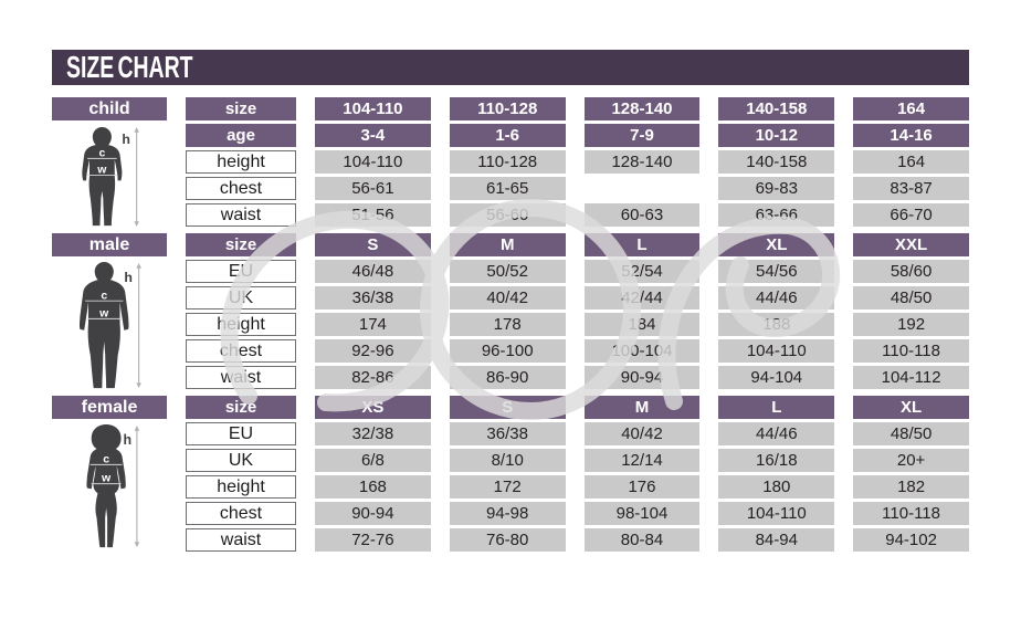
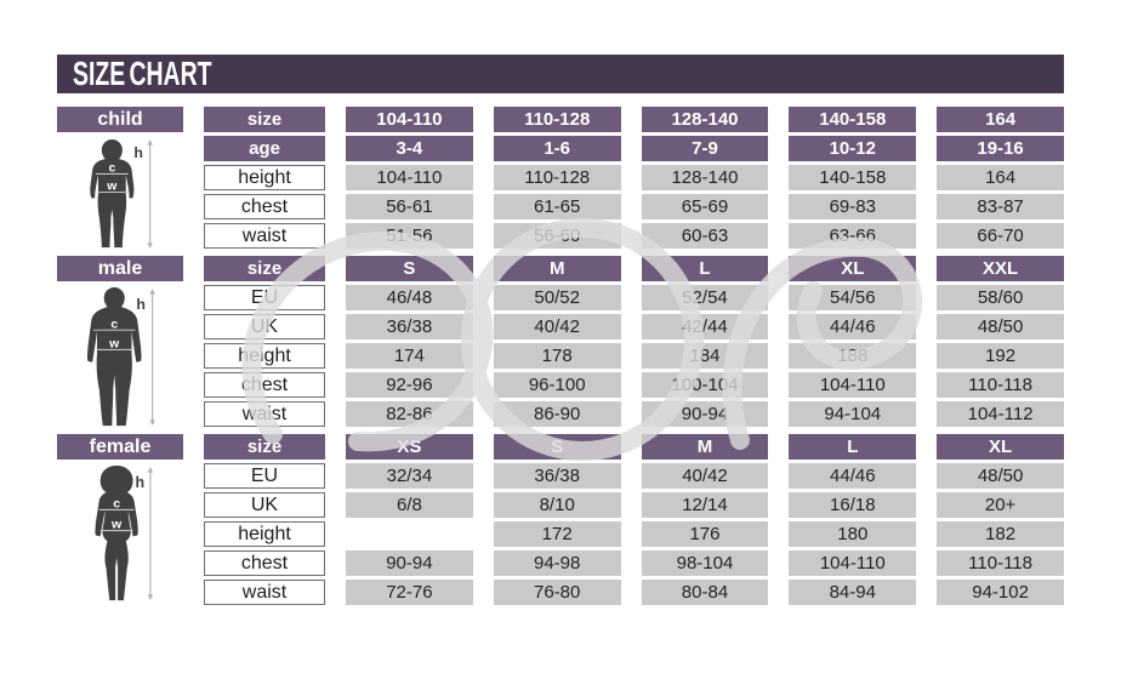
  SIZE CHART
  child
  h
  c
  w
  size
  104-110
  110-128
  128-140
  140-158
  164
  age
  3-4
  1-6
  7-9
  10-12
- 14-16
+ 19-16
  height
  104-110
  110-128
  128-140
  140-158
  164
  chest
  56-61
  61-65
+ 65-69
  69-83
  83-87
  waist
  51-56
  56-60
  60-63
  63-66
  66-70
  male
  h
  c
  w
  size
  S
  M
  L
  XL
  XXL
  EU
  46/48
  50/52
  52/54
  54/56
  58/60
  UK
  36/38
  40/42
  42/44
  44/46
  48/50
  height
  174
  178
  184
  188
  192
  chest
  92-96
  96-100
  100-104
  104-110
  110-118
  waist
  82-86
  86-90
  90-94
  94-104
  104-112
  female
  h
  c
  w
  size
  XS
  S
  M
  L
  XL
  EU
- 32/38
+ 32/34
  36/38
  40/42
  44/46
  48/50
  UK
  6/8
  8/10
  12/14
  16/18
  20+
  height
- 168
  172
  176
  180
  182
  chest
  90-94
  94-98
  98-104
  104-110
  110-118
  waist
  72-76
  76-80
  80-84
  84-94
  94-102
